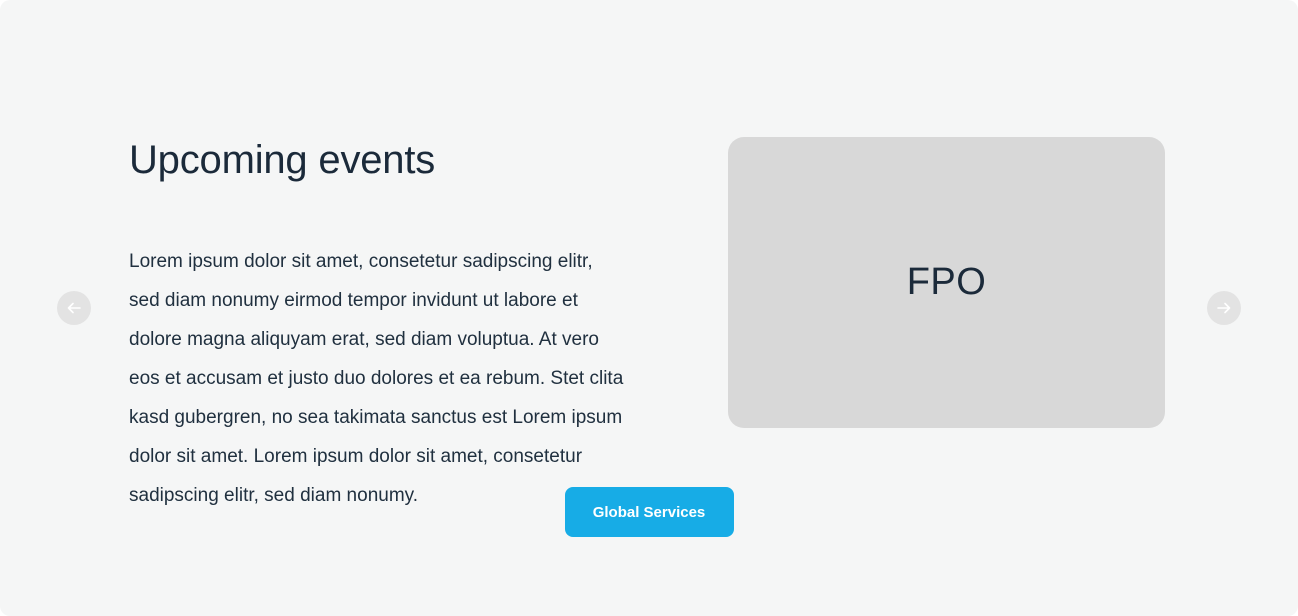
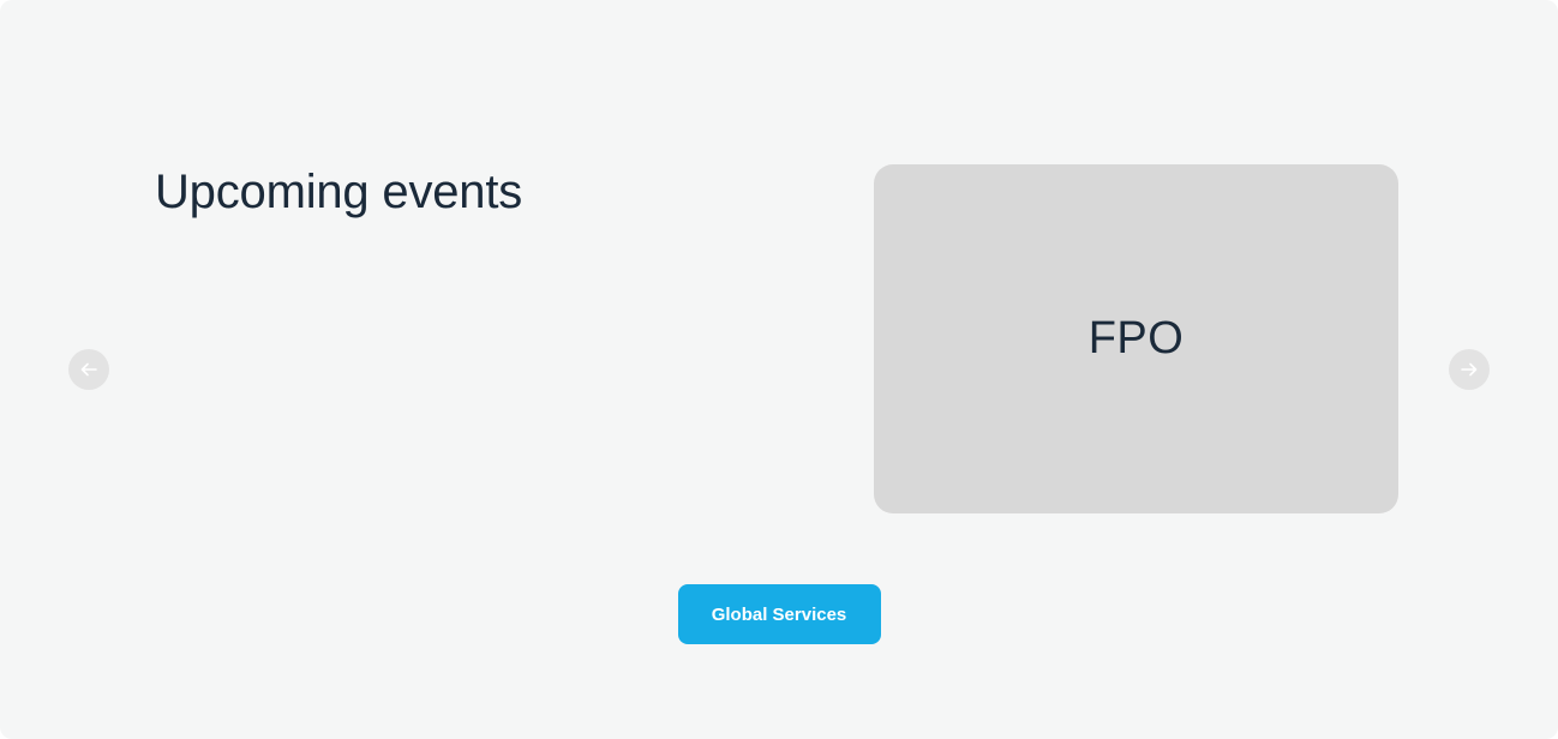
  Upcoming events
- Lorem ipsum dolor sit amet, consetetur sadipscing elitr, sed diam nonumy eirmod tempor invidunt ut labore et dolore magna aliquyam erat, sed diam voluptua. At vero eos et accusam et justo duo dolores et ea rebum. Stet clita kasd gubergren, no sea takimata sanctus est Lorem ipsum dolor sit amet. Lorem ipsum dolor sit amet, consetetur sadipscing elitr, sed diam nonumy.
  FPO
  Global Services
